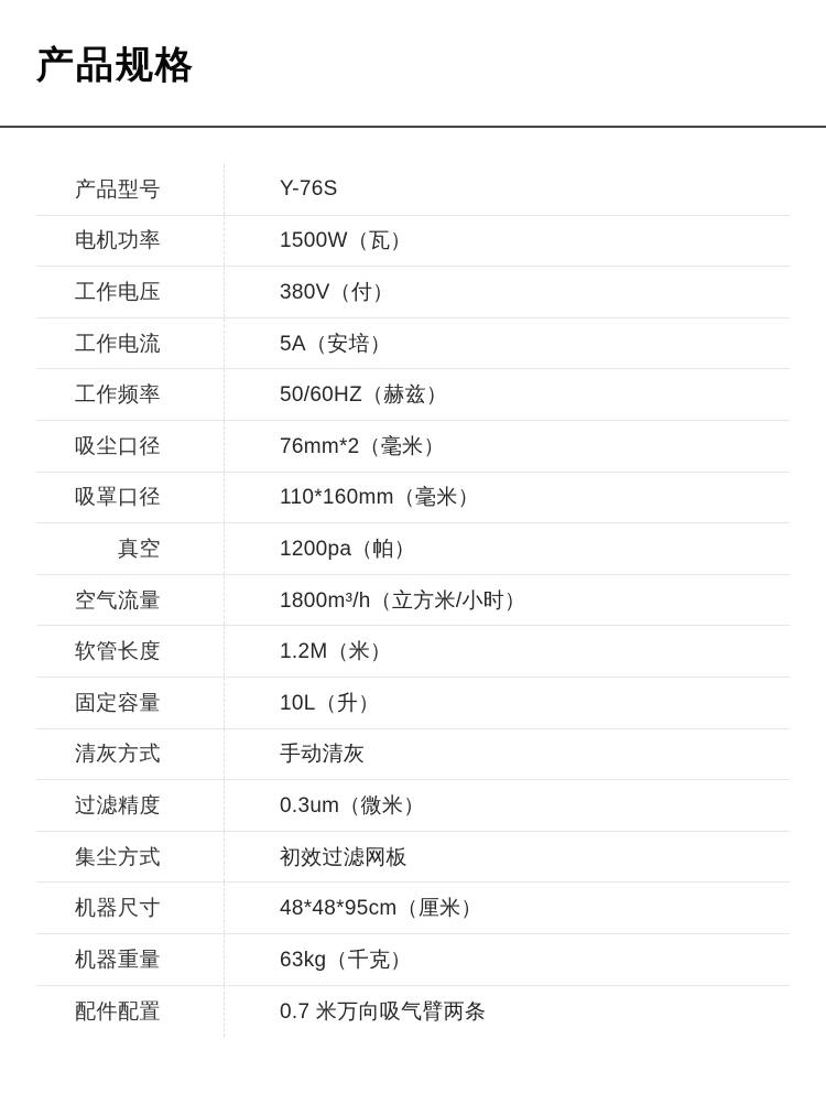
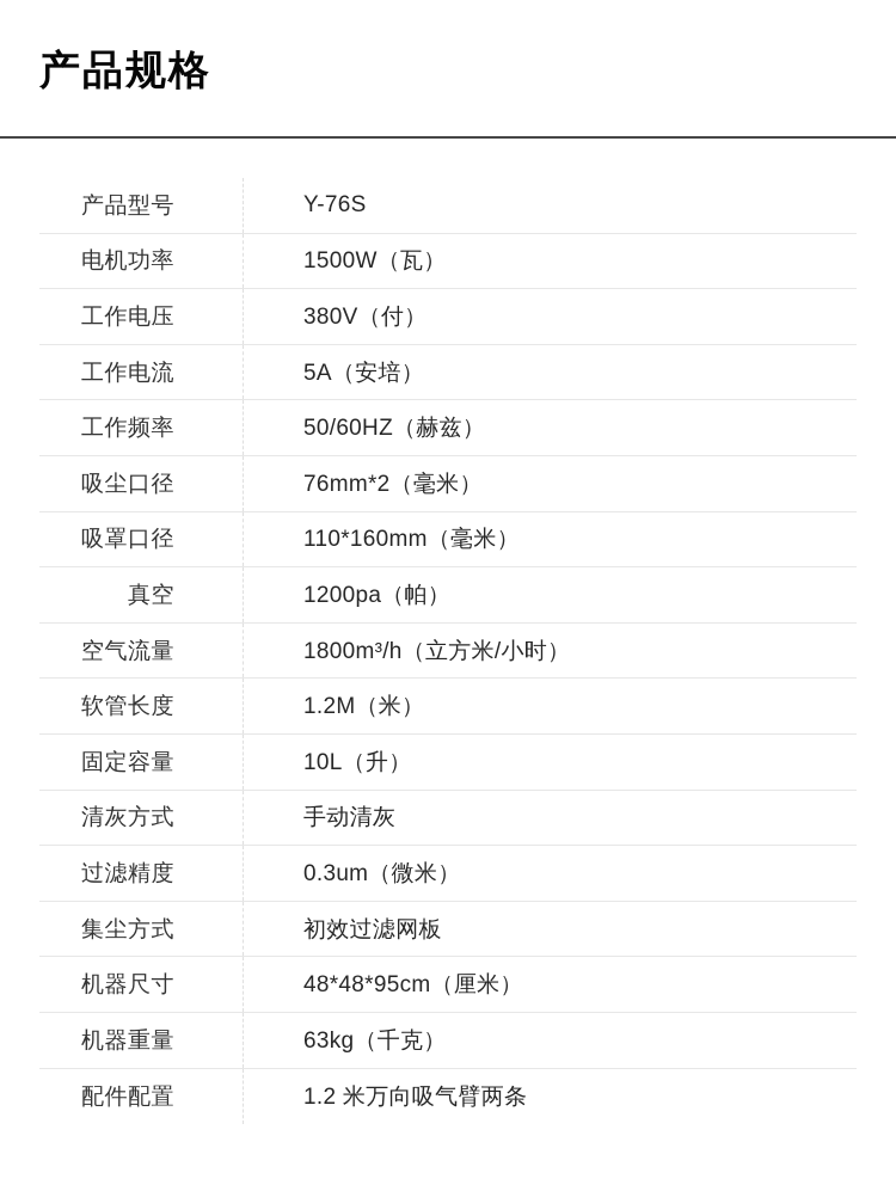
  产品规格
  产品型号
  Y-76S
  电机功率
  1500W（瓦）
  工作电压
  380V（付）
  工作电流
  5A（安培）
  工作频率
  50/60HZ（赫兹）
  吸尘口径
  76mm*2（毫米）
  吸罩口径
  110*160mm（毫米）
  真空
  1200pa（帕）
  空气流量
  1800m³/h（立方米/小时）
  软管长度
  1.2M（米）
  固定容量
  10L（升）
  清灰方式
  手动清灰
  过滤精度
  0.3um（微米）
  集尘方式
  初效过滤网板
  机器尺寸
  48*48*95cm（厘米）
  机器重量
  63kg（千克）
  配件配置
- 0.7 米万向吸气臂两条
+ 1.2 米万向吸气臂两条
